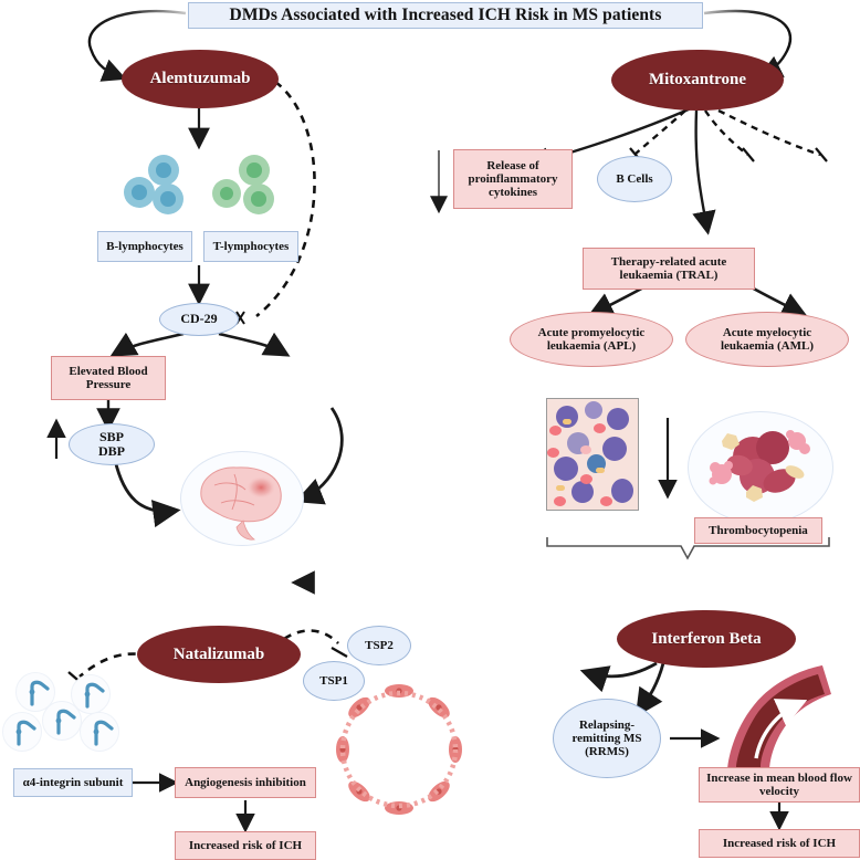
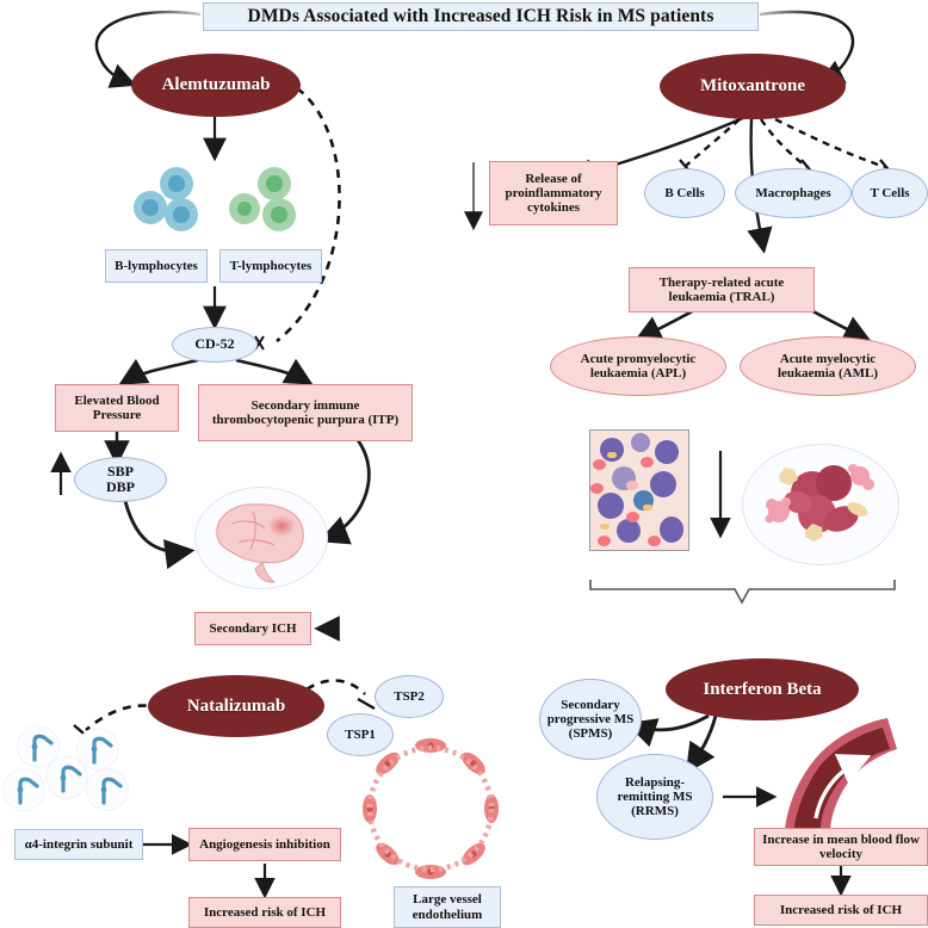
  DMDs Associated with Increased ICH Risk in MS patients
  Alemtuzumab
  B-lymphocytes
  T-lymphocytes
- CD-29
+ CD-52
  Elevated Blood Pressure
+ Secondary immune thrombocytopenic purpura (ITP)
  SBP
  DBP
+ Secondary ICH
  Mitoxantrone
  Release of proinflammatory cytokines
  B Cells
+ Macrophages
+ T Cells
  Therapy-related acute leukaemia (TRAL)
  Acute promyelocytic leukaemia (APL)
  Acute myelocytic leukaemia (AML)
- Thrombocytopenia
  Natalizumab
  TSP1
  TSP2
  α4-integrin subunit
  Angiogenesis inhibition
  Increased risk of ICH
+ Large vessel endothelium
  Interferon Beta
+ Secondary progressive MS (SPMS)
  Relapsing-remitting MS (RRMS)
  Increase in mean blood flow velocity
  Increased risk of ICH
